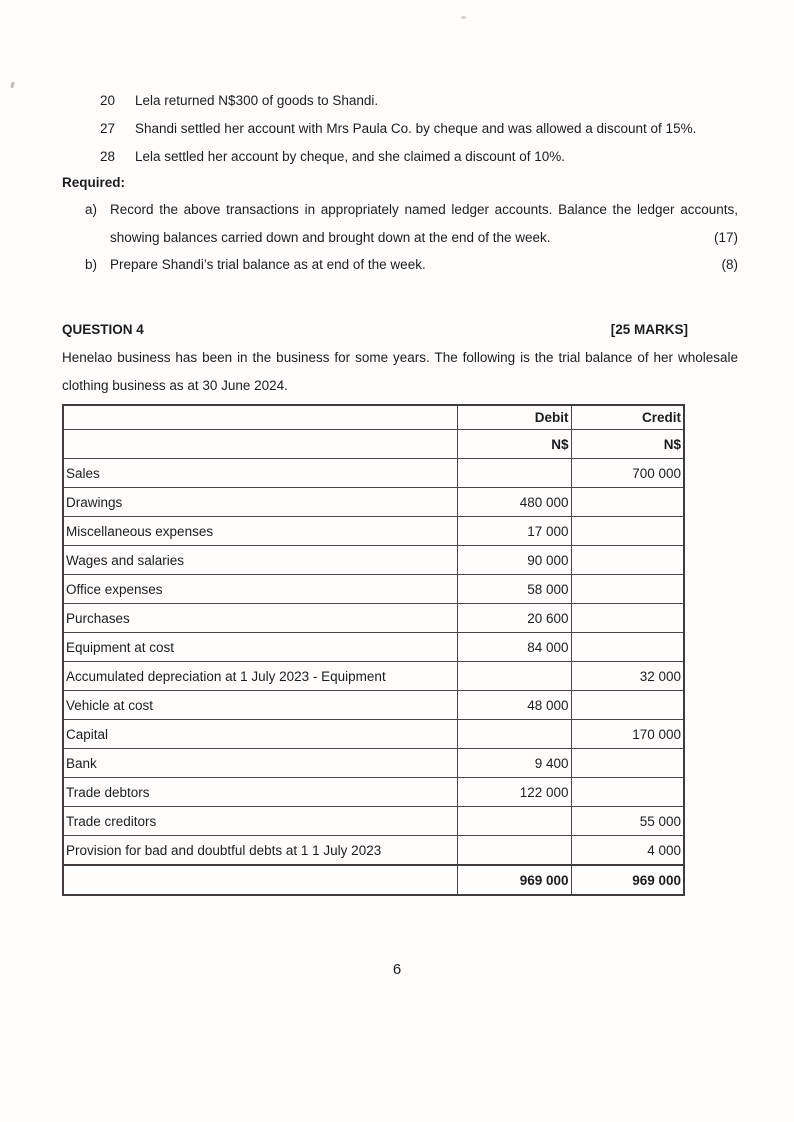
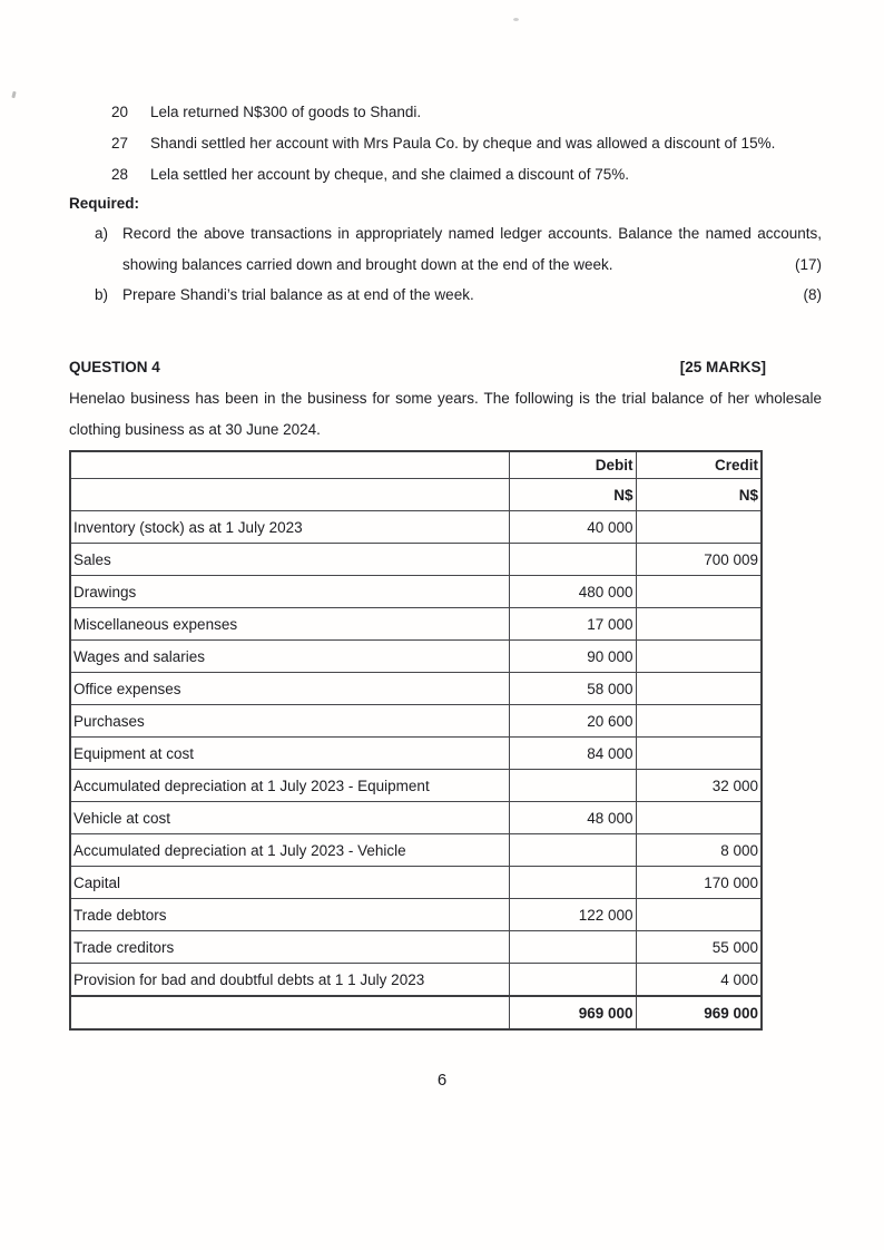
  20
  Lela returned N$300 of goods to Shandi.
  27
  Shandi settled her account with Mrs Paula Co. by cheque and was allowed a discount of 15%.
  28
- Lela settled her account by cheque, and she claimed a discount of 10%.
+ Lela settled her account by cheque, and she claimed a discount of 75%.
  Required:
  a)
- Record the above transactions in appropriately named ledger accounts. Balance the ledger accounts,
+ Record the above transactions in appropriately named ledger accounts. Balance the named accounts,
  showing balances carried down and brought down at the end of the week.
  (17)
  b)
  Prepare Shandi’s trial balance as at end of the week.
  (8)
  QUESTION 4
  [25 MARKS]
  Henelao business has been in the business for some years. The following is the trial balance of her wholesale
  clothing business as at 30 June 2024.
  	Debit	Credit
  	N$	N$
+ Inventory (stock) as at 1 July 2023	40 000
- Sales		700 000
+ Sales		700 009
  Drawings	480 000
  Miscellaneous expenses	17 000
  Wages and salaries	90 000
  Office expenses	58 000
  Purchases	20 600
  Equipment at cost	84 000
  Accumulated depreciation at 1 July 2023 - Equipment		32 000
  Vehicle at cost	48 000
+ Accumulated depreciation at 1 July 2023 - Vehicle		8 000
  Capital		170 000
- Bank	9 400
  Trade debtors	122 000
  Trade creditors		55 000
  Provision for bad and doubtful debts at 1 1 July 2023		4 000
  	969 000	969 000
  6
